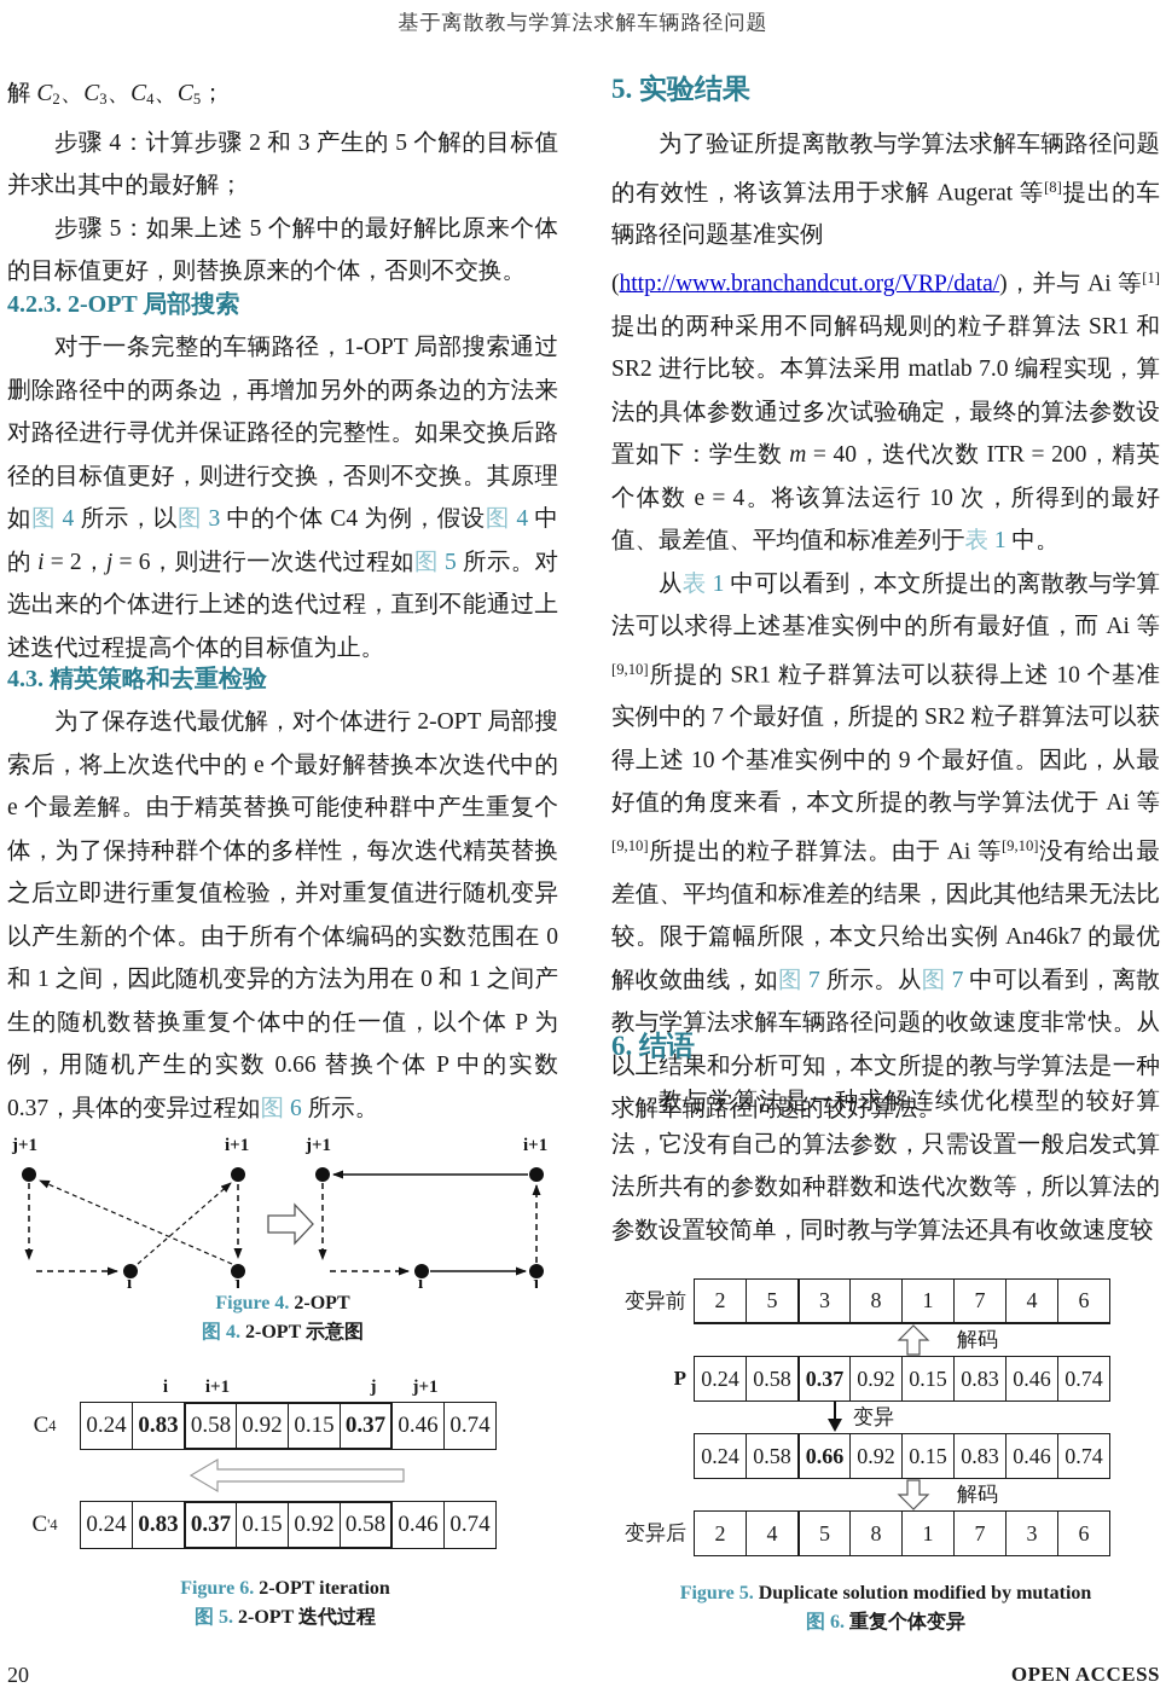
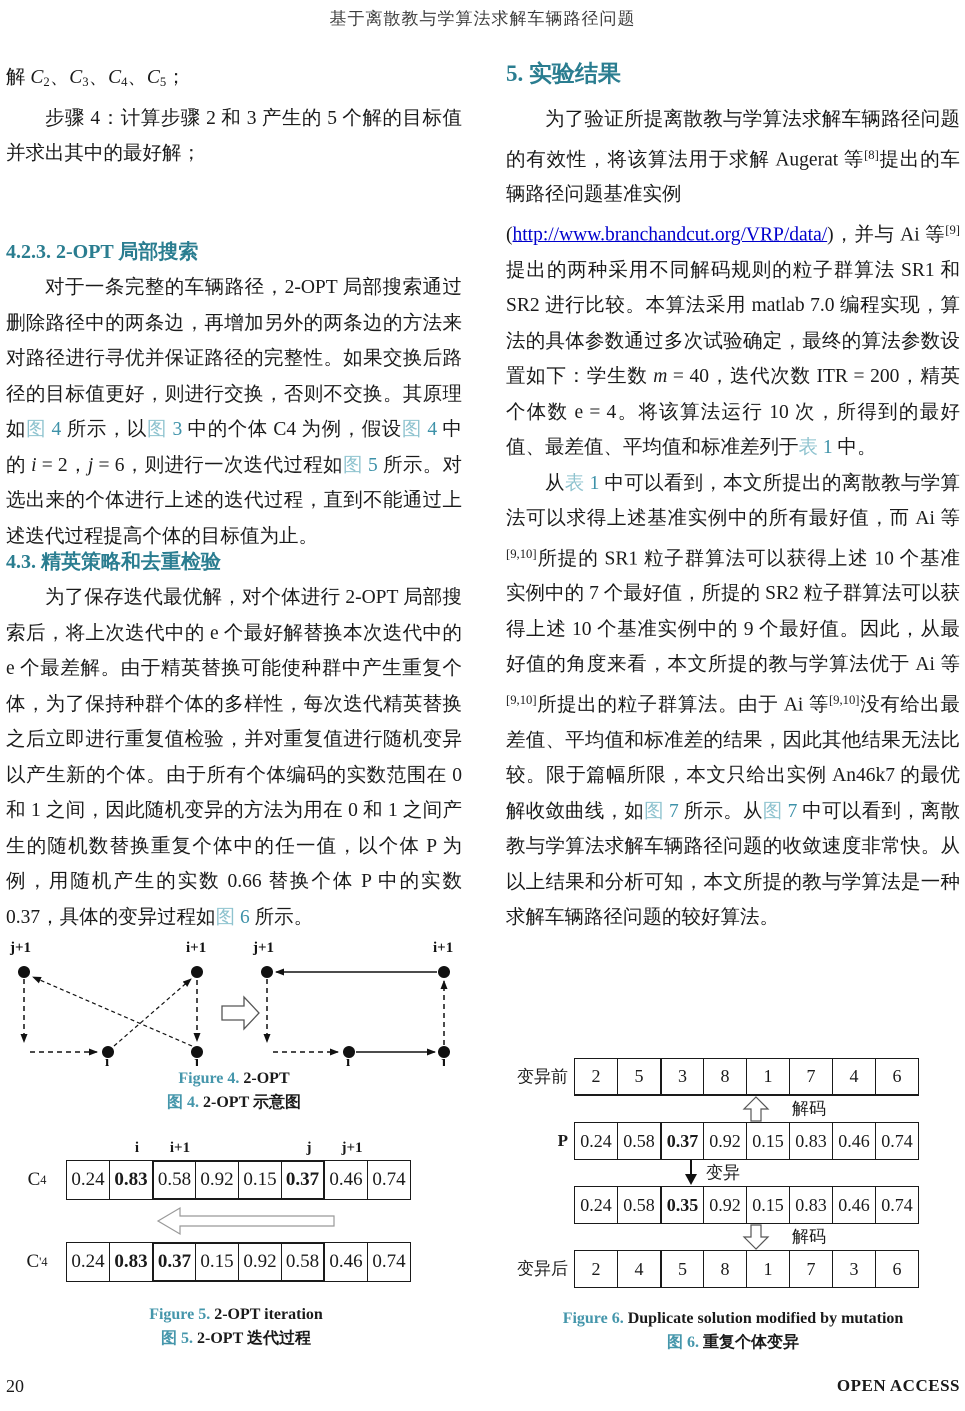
  基于离散教与学算法求解车辆路径问题
  解 C2、C3、C4、C5；
  步骤 4：计算步骤 2 和 3 产生的 5 个解的目标值并求出其中的最好解；
- 步骤 5：如果上述 5 个解中的最好解比原来个体的目标值更好，则替换原来的个体，否则不交换。
  4.2.3. 2-OPT 局部搜索
- 对于一条完整的车辆路径，1-OPT 局部搜索通过删除路径中的两条边，再增加另外的两条边的方法来对路径进行寻优并保证路径的完整性。如果交换后路径的目标值更好，则进行交换，否则不交换。其原理如图 4 所示，以图 3 中的个体 C4 为例，假设图 4 中的 i = 2，j = 6，则进行一次迭代过程如图 5 所示。对选出来的个体进行上述的迭代过程，直到不能通过上述迭代过程提高个体的目标值为止。
+ 对于一条完整的车辆路径，2-OPT 局部搜索通过删除路径中的两条边，再增加另外的两条边的方法来对路径进行寻优并保证路径的完整性。如果交换后路径的目标值更好，则进行交换，否则不交换。其原理如图 4 所示，以图 3 中的个体 C4 为例，假设图 4 中的 i = 2，j = 6，则进行一次迭代过程如图 5 所示。对选出来的个体进行上述的迭代过程，直到不能通过上述迭代过程提高个体的目标值为止。
  4.3. 精英策略和去重检验
  为了保存迭代最优解，对个体进行 2-OPT 局部搜索后，将上次迭代中的 e 个最好解替换本次迭代中的 e 个最差解。由于精英替换可能使种群中产生重复个体，为了保持种群个体的多样性，每次迭代精英替换之后立即进行重复值检验，并对重复值进行随机变异以产生新的个体。由于所有个体编码的实数范围在 0 和 1 之间，因此随机变异的方法为用在 0 和 1 之间产生的随机数替换重复个体中的任一值，以个体 P 为例，用随机产生的实数 0.66 替换个体 P 中的实数 0.37，具体的变异过程如图 6 所示。
  j+1
  i+1
  i
  j
  j+1
  i+1
  i
  j
  Figure 4. 2-OPT
  图 4. 2-OPT 示意图
  i
  i+1
  j
  j+1
  C
  4
  0.24
  0.83
  0.58
  0.92
  0.15
  0.37
  0.46
  0.74
  C
  '
  4
  0.24
  0.83
  0.37
  0.15
  0.92
  0.58
  0.46
  0.74
- Figure 6. 2-OPT iteration
+ Figure 5. 2-OPT iteration
  图 5. 2-OPT 迭代过程
  5. 实验结果
  为了验证所提离散教与学算法求解车辆路径问题的有效性，将该算法用于求解 Augerat 等[8]提出的车辆路径问题基准实例
- (http://www.branchandcut.org/VRP/data/)，并与 Ai 等[1]提出的两种采用不同解码规则的粒子群算法 SR1 和 SR2 进行比较。本算法采用 matlab 7.0 编程实现，算法的具体参数通过多次试验确定，最终的算法参数设置如下：学生数 m = 40，迭代次数 ITR = 200，精英个体数 e = 4。将该算法运行 10 次，所得到的最好值、最差值、平均值和标准差列于表 1 中。
+ (http://www.branchandcut.org/VRP/data/)，并与 Ai 等[9]提出的两种采用不同解码规则的粒子群算法 SR1 和 SR2 进行比较。本算法采用 matlab 7.0 编程实现，算法的具体参数通过多次试验确定，最终的算法参数设置如下：学生数 m = 40，迭代次数 ITR = 200，精英个体数 e = 4。将该算法运行 10 次，所得到的最好值、最差值、平均值和标准差列于表 1 中。
  从表 1 中可以看到，本文所提出的离散教与学算法可以求得上述基准实例中的所有最好值，而 Ai 等[9,10]所提的 SR1 粒子群算法可以获得上述 10 个基准实例中的 7 个最好值，所提的 SR2 粒子群算法可以获得上述 10 个基准实例中的 9 个最好值。因此，从最好值的角度来看，本文所提的教与学算法优于 Ai 等[9,10]所提出的粒子群算法。由于 Ai 等[9,10]没有给出最差值、平均值和标准差的结果，因此其他结果无法比较。限于篇幅所限，本文只给出实例 An46k7 的最优解收敛曲线，如图 7 所示。从图 7 中可以看到，离散教与学算法求解车辆路径问题的收敛速度非常快。从以上结果和分析可知，本文所提的教与学算法是一种求解车辆路径问题的较好算法。
- 6. 结语
- 教与学算法是一种求解连续优化模型的较好算法，它没有自己的算法参数，只需设置一般启发式算法所共有的参数如种群数和迭代次数等，所以算法的参数设置较简单，同时教与学算法还具有收敛速度较
  变异前
  2
  5
  3
  8
  1
  7
  4
  6
  解码
  P
  0.24
  0.58
  0.37
  0.92
  0.15
  0.83
  0.46
  0.74
  变异
  0.24
  0.58
- 0.66
+ 0.35
  0.92
  0.15
  0.83
  0.46
  0.74
  解码
  变异后
  2
  4
  5
  8
  1
  7
  3
  6
- Figure 5. Duplicate solution modified by mutation
+ Figure 6. Duplicate solution modified by mutation
  图 6. 重复个体变异
  20
  OPEN ACCESS
